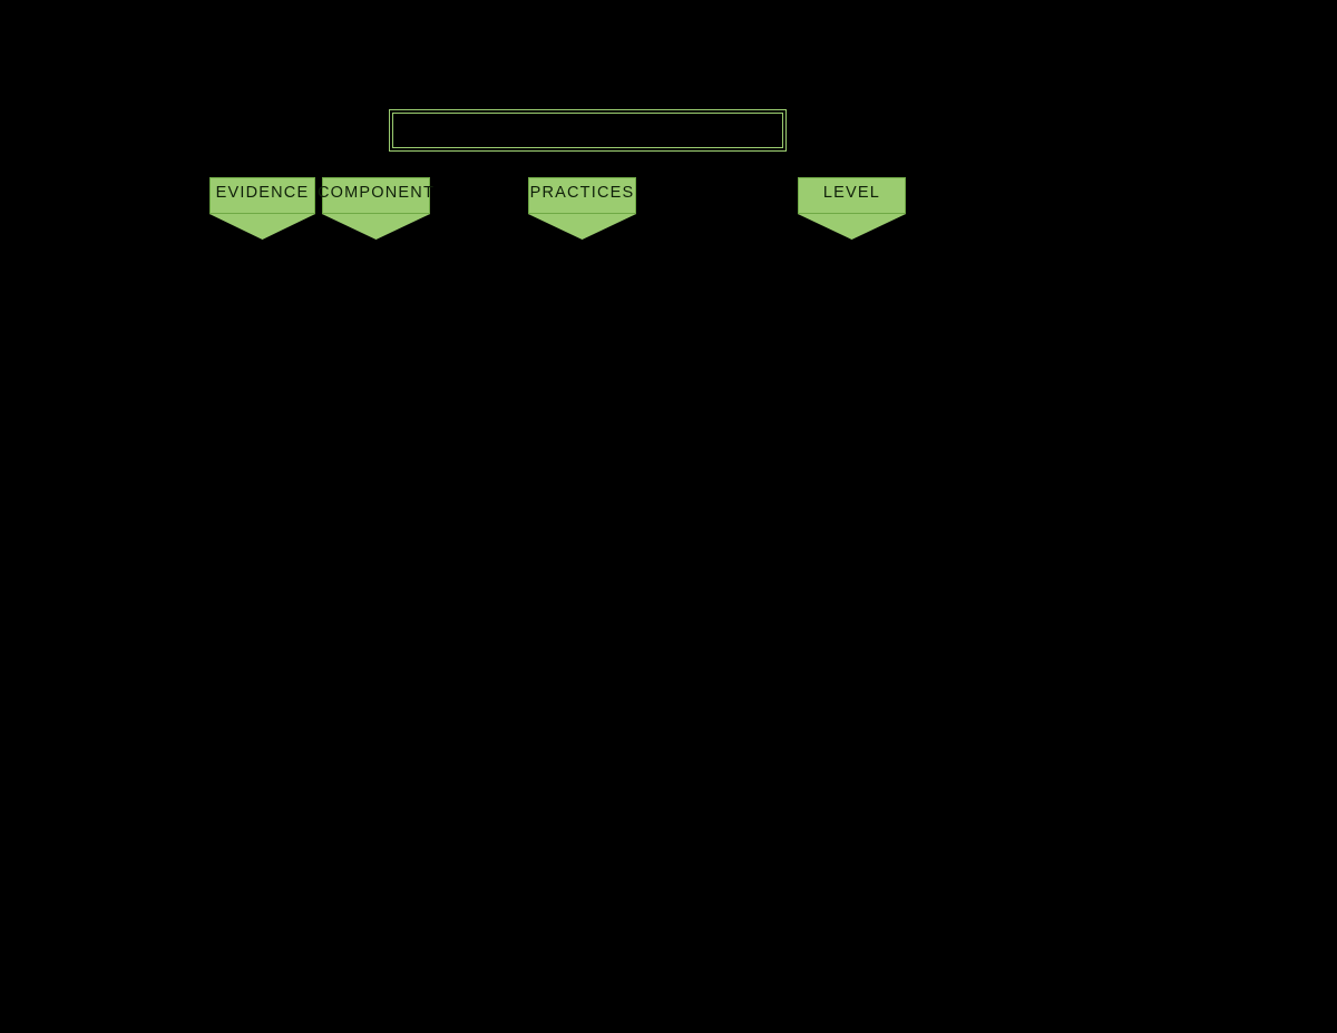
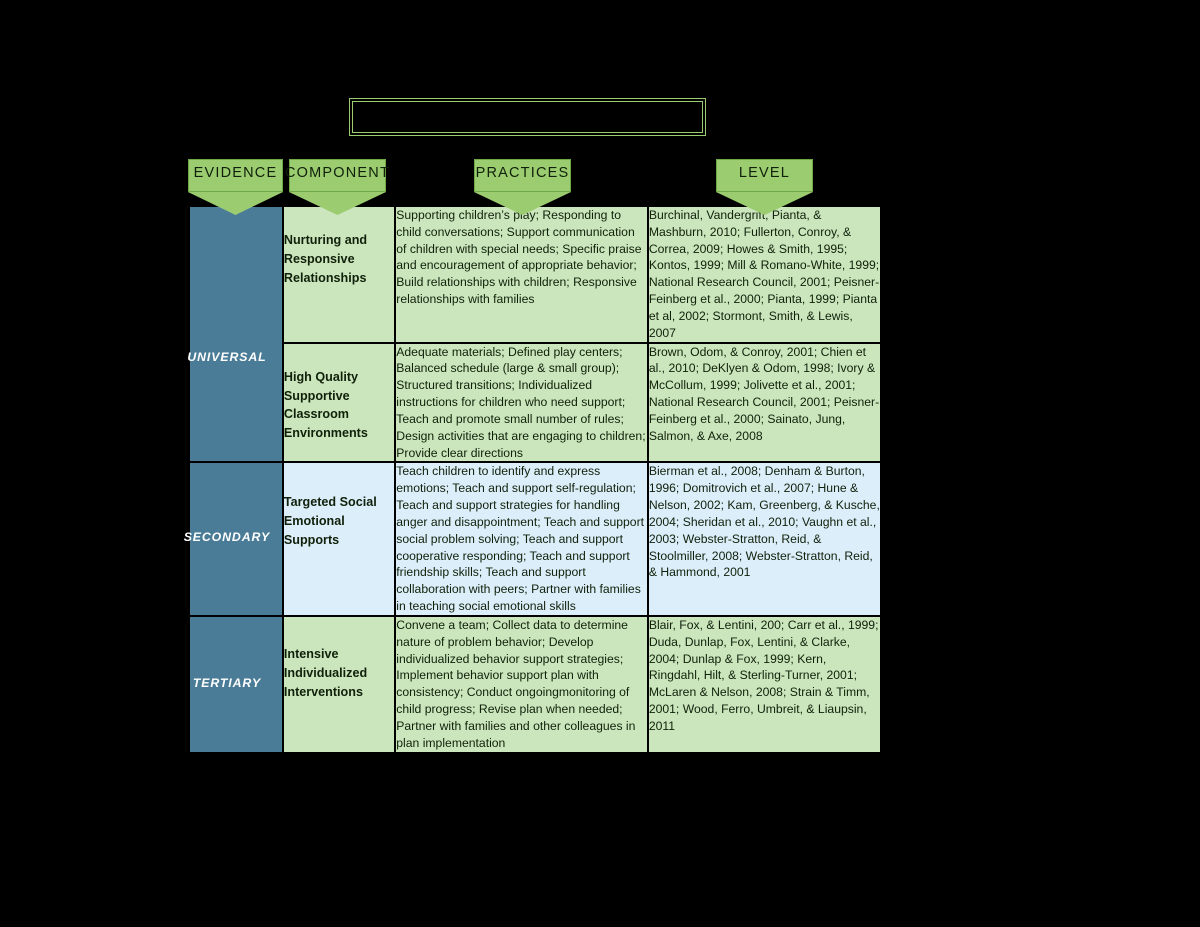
  EVIDENCE
  COMPONENT
  PRACTICES
  LEVEL
+ UNIVERSAL	Nurturing and Responsive Relationships	Supporting children’s play; Responding to child conversations; Support communication of children with special needs; Specific praise and encouragement of appropriate behavior; Build relationships with children; Responsive relationships with families	Burchinal, Vandergrift, Pianta, & Mashburn, 2010; Fullerton, Conroy, & Correa, 2009; Howes & Smith, 1995; Kontos, 1999; Mill & Romano-White, 1999; National Research Council, 2001; Peisner-Feinberg et al., 2000; Pianta, 1999; Pianta et al, 2002; Stormont, Smith, & Lewis, 2007
+ High Quality Supportive Classroom Environments	Adequate materials; Defined play centers; Balanced schedule (large & small group); Structured transitions; Individualized instructions for children who need support; Teach and promote small number of rules; Design activities that are engaging to children; Provide clear directions	Brown, Odom, & Conroy, 2001; Chien et al., 2010; DeKlyen & Odom, 1998; Ivory & McCollum, 1999; Jolivette et al., 2001; National Research Council, 2001; Peisner-Feinberg et al., 2000; Sainato, Jung, Salmon, & Axe, 2008
+ SECONDARY	Targeted Social Emotional Supports	Teach children to identify and express emotions; Teach and support self-regulation; Teach and support strategies for handling anger and disappointment; Teach and support social problem solving; Teach and support cooperative responding; Teach and support friendship skills; Teach and support collaboration with peers; Partner with families in teaching social emotional skills	Bierman et al., 2008; Denham & Burton, 1996; Domitrovich et al., 2007; Hune & Nelson, 2002; Kam, Greenberg, & Kusche, 2004; Sheridan et al., 2010; Vaughn et al., 2003; Webster-Stratton, Reid, & Stoolmiller, 2008; Webster-Stratton, Reid, & Hammond, 2001
+ TERTIARY	Intensive Individualized Interventions	Convene a team; Collect data to determine nature of problem behavior; Develop individualized behavior support strategies; Implement behavior support plan with consistency; Conduct ongoingmonitoring of child progress; Revise plan when needed; Partner with families and other colleagues in plan implementation	Blair, Fox, & Lentini, 200; Carr et al., 1999; Duda, Dunlap, Fox, Lentini, & Clarke, 2004; Dunlap & Fox, 1999; Kern, Ringdahl, Hilt, & Sterling-Turner, 2001; McLaren & Nelson, 2008; Strain & Timm, 2001; Wood, Ferro, Umbreit, & Liaupsin, 2011
